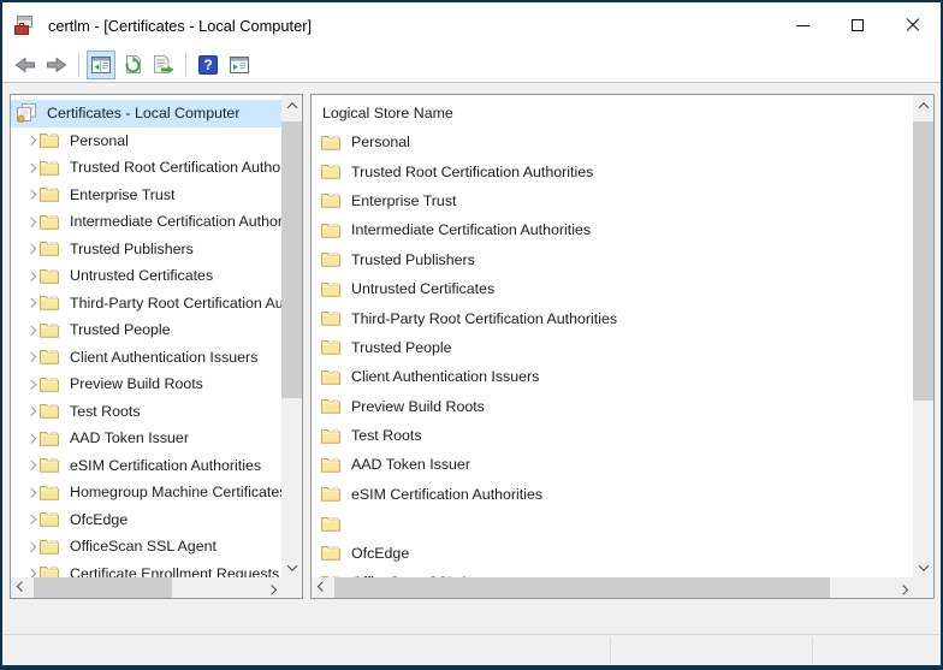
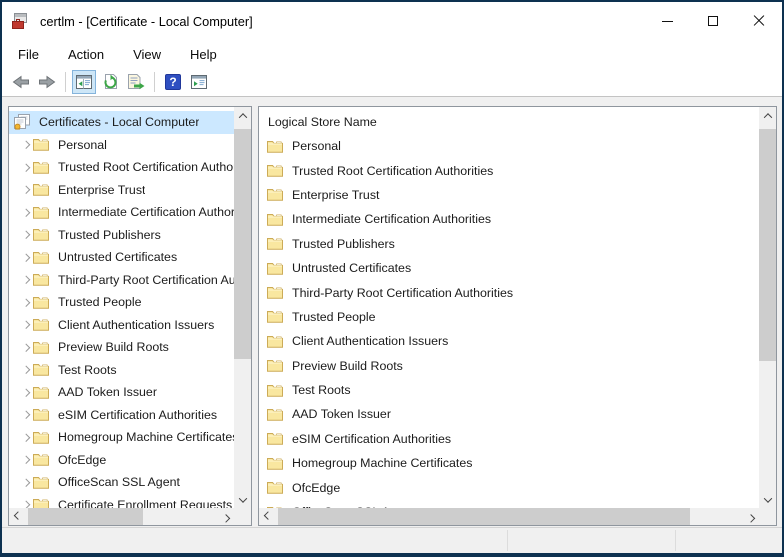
- certlm - [Certificates - Local Computer]
+ certlm - [Certificate - Local Computer]
+ File
+ Action
+ View
+ Help
  ?
  Certificates - Local Computer
  Personal
  Trusted Root Certification Autho
  Enterprise Trust
  Intermediate Certification Author
  Trusted Publishers
  Untrusted Certificates
  Third-Party Root Certification Au
  Trusted People
  Client Authentication Issuers
  Preview Build Roots
  Test Roots
  AAD Token Issuer
  eSIM Certification Authorities
  Homegroup Machine Certificate
  OfcEdge
  OfficeScan SSL Agent
  Certificate Enrollment Requests
  Logical Store Name
  Personal
  Trusted Root Certification Authorities
  Enterprise Trust
  Intermediate Certification Authorities
  Trusted Publishers
  Untrusted Certificates
  Third-Party Root Certification Authorities
  Trusted People
  Client Authentication Issuers
  Preview Build Roots
  Test Roots
  AAD Token Issuer
  eSIM Certification Authorities
+ Homegroup Machine Certificates
  OfcEdge
